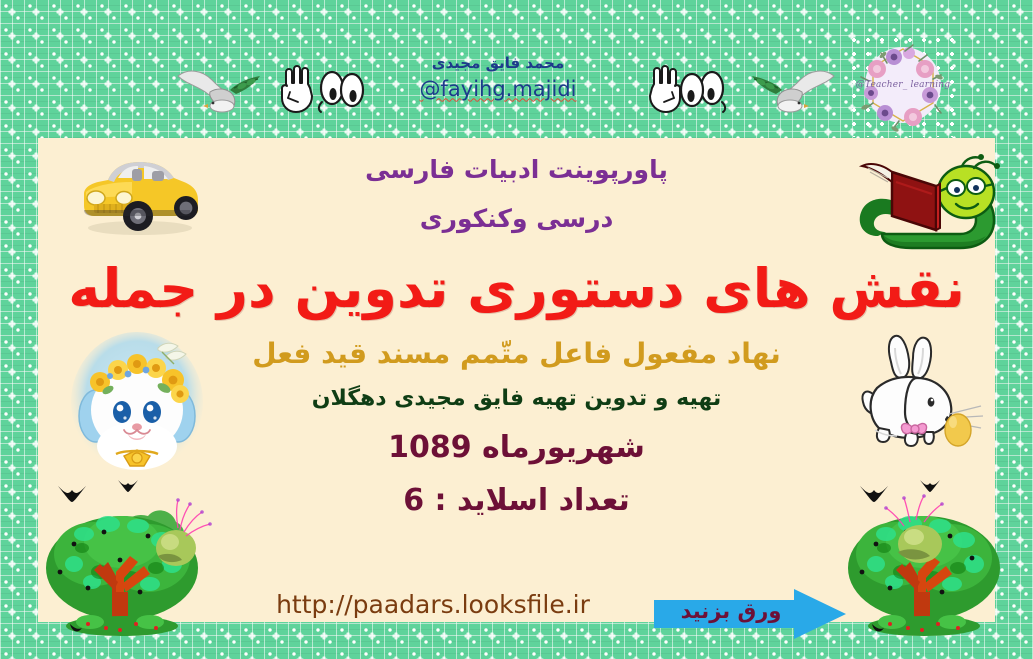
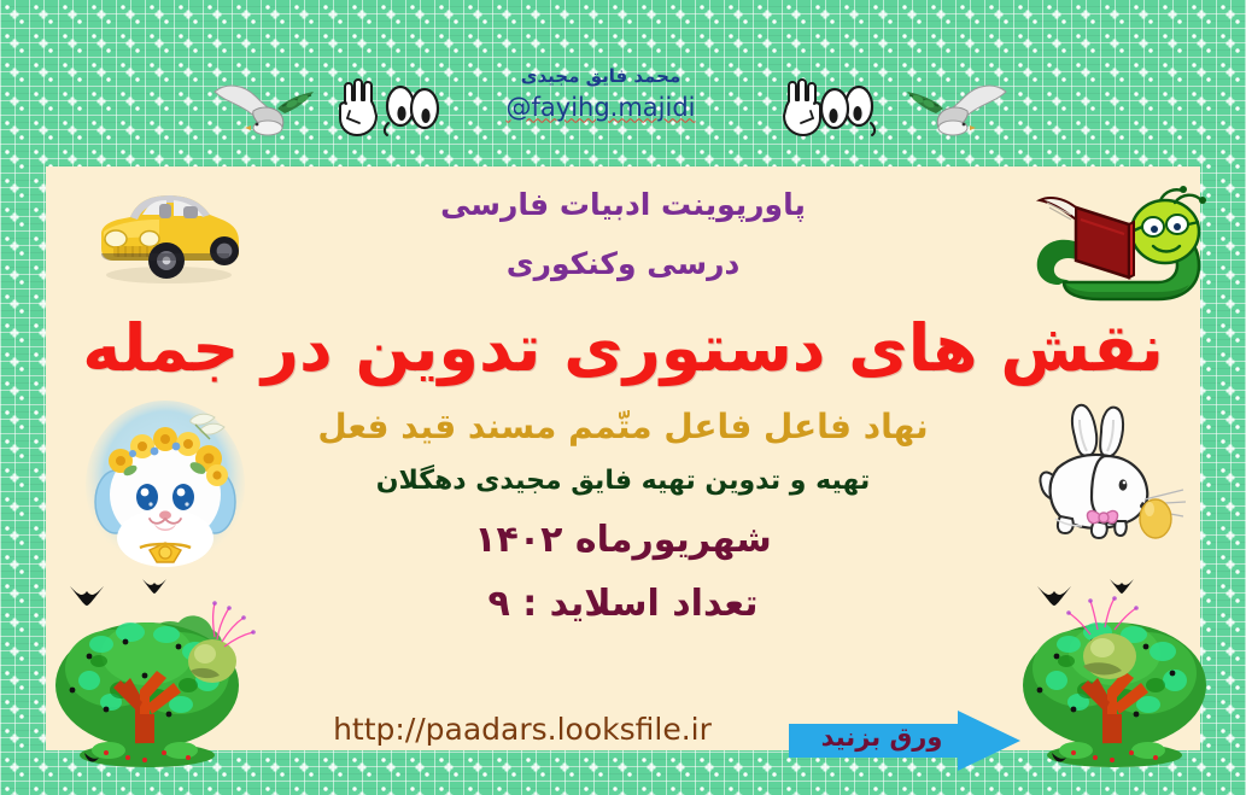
  محمد فایق مجیدی
  @fayihg.majidi
- @Teacher_ learning
  پاورپوینت ادبیات فارسی
  درسی وکنکوری
  نقش های دستوری تدوین در جمله
- نهاد مفعول فاعل متّمم مسند قید فعل
+ نهاد فاعل فاعل متّمم مسند قید فعل
  تهیه و تدوین تهیه فایق مجیدی دهگلان
- شهریورماه 1089
+ شهریورماه ۱۴۰۲
- تعداد اسلاید : 6
+ تعداد اسلاید : ۹
  http://paadars.looksfile.ir
  ورق بزنید
